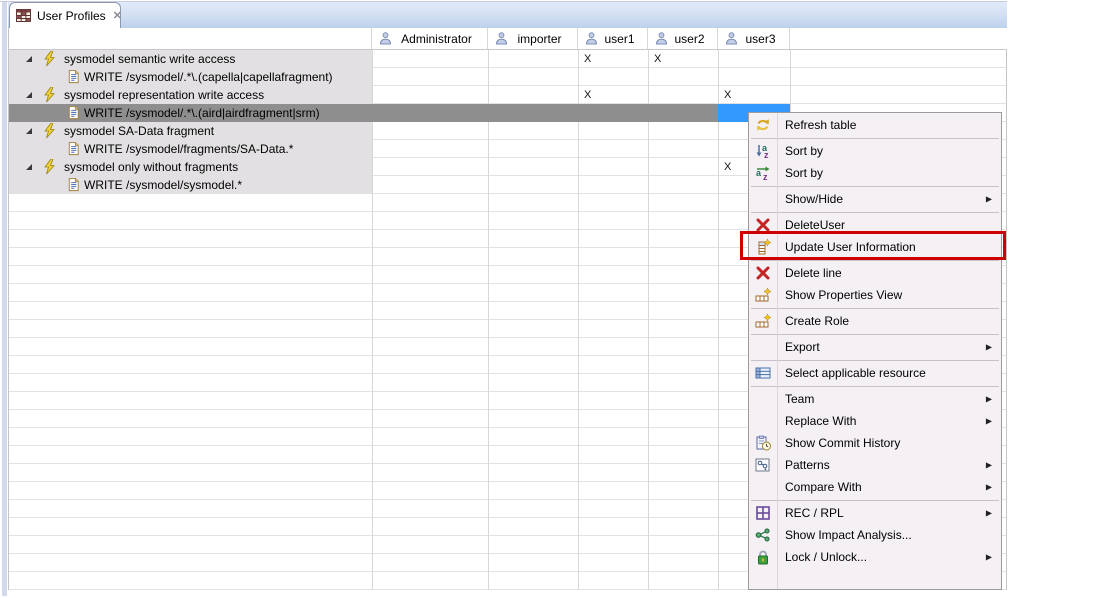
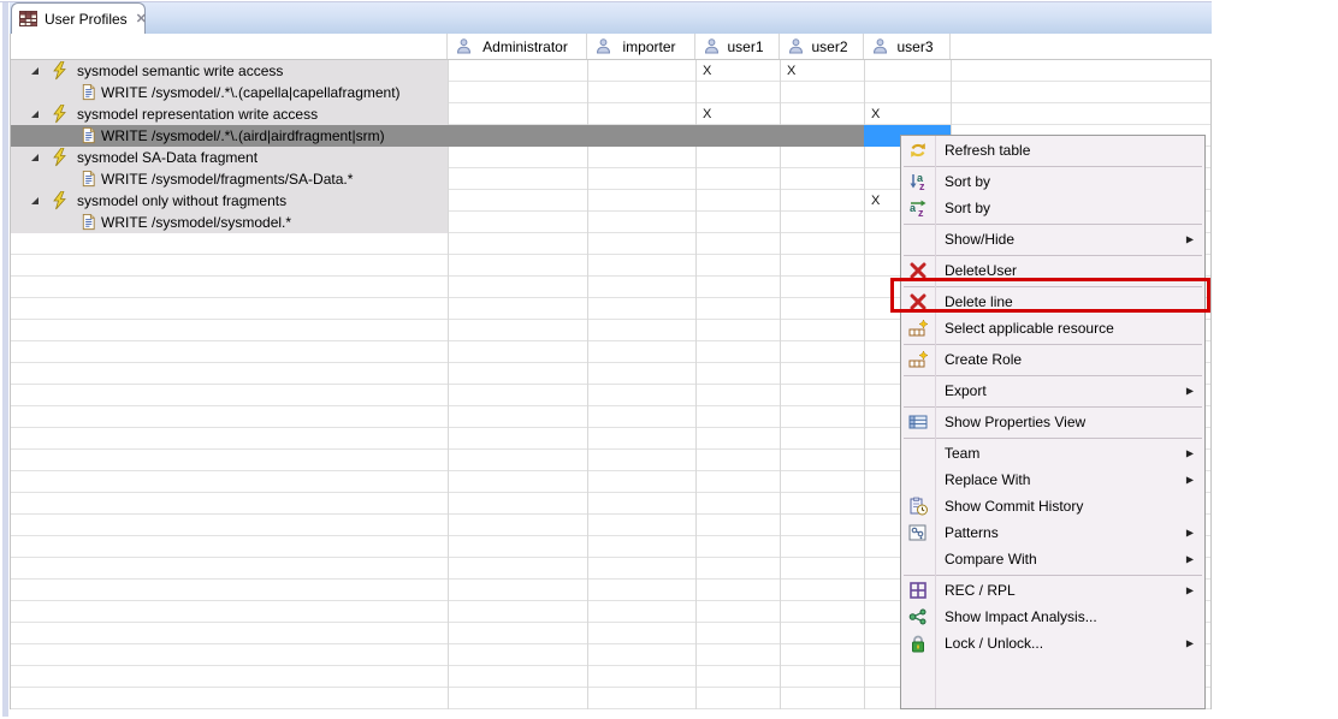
  User Profiles
  ✕
  Administrator
  importer
  user1
  user2
  user3
  sysmodel semantic write access
  WRITE /sysmodel/.*\.(capella|capellafragment)
  sysmodel representation write access
  WRITE /sysmodel/.*\.(aird|airdfragment|srm)
  sysmodel SA-Data fragment
  WRITE /sysmodel/fragments/SA-Data.*
  sysmodel only without fragments
  WRITE /sysmodel/sysmodel.*
  X
  X
  X
  X
  X
  Refresh table
  a
  z
  Sort by
  a
  z
  Sort by
  Show/Hide
  ▶
  DeleteUser
- Update User Information
  Delete line
- Show Properties View
+ Select applicable resource
  Create Role
  Export
  ▶
- Select applicable resource
+ Show Properties View
  Team
  ▶
  Replace With
  ▶
  Show Commit History
  Patterns
  ▶
  Compare With
  ▶
  REC / RPL
  ▶
  Show Impact Analysis...
  Lock / Unlock...
  ▶
